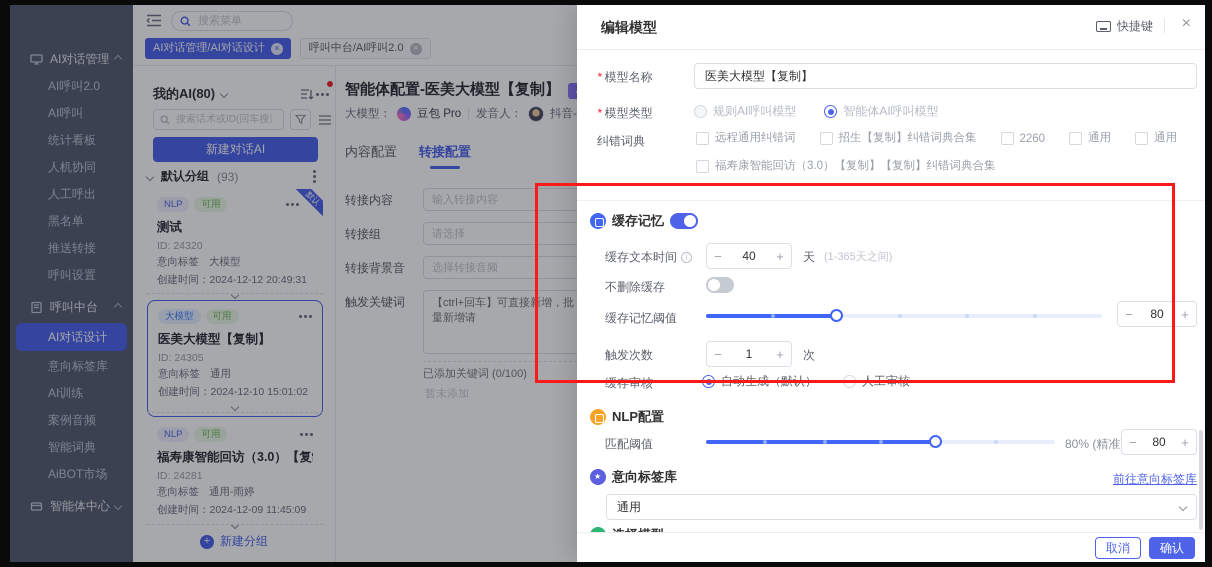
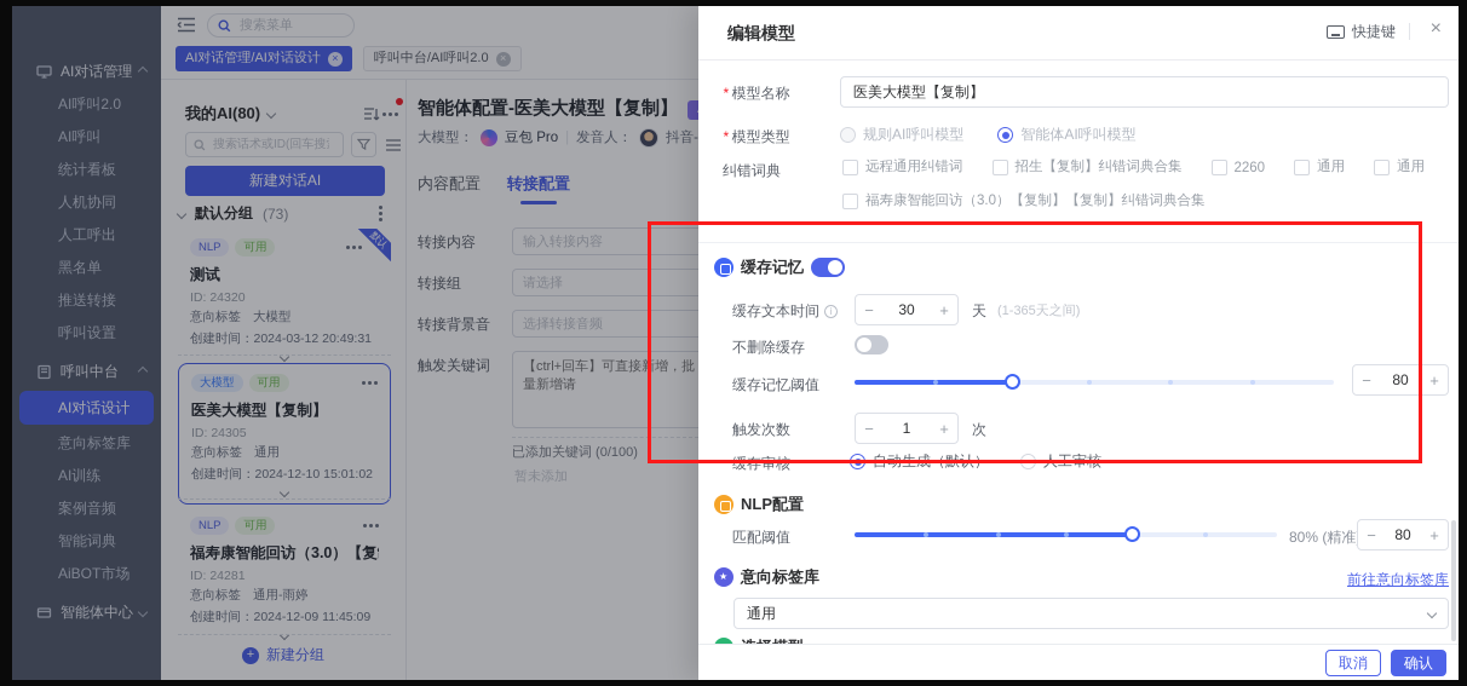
  AI对话管理
  AI呼叫2.0
  AI呼叫
  统计看板
  人机协同
  人工呼出
  黑名单
  推送转接
  呼叫设置
  呼叫中台
  AI对话设计
  意向标签库
  AI训练
  案例音频
  智能词典
  AiBOT市场
  智能体中心
  搜索菜单
  AI对话管理/AI对话设计
  ×
  呼叫中台/AI呼叫2.0
  ×
  我的AI(80)
  搜索话术或ID(回车搜
  新建对话AI
  默认分组
- (93)
+ (73)
  NLP
  可用
  测试
  ID: 24320
  意向标签
  大模型
- 创建时间：2024-12-12 20:49:31
+ 创建时间：2024-03-12 20:49:31
  大模型
  可用
  医美大模型【复制】
  ID: 24305
  意向标签
  通用
  创建时间：2024-12-10 15:01:02
  NLP
  可用
  福寿康智能回访（3.0）【复
  ID: 24281
  意向标签
  通用-雨婷
  创建时间：2024-12-09 11:45:09
  +
  新建分组
  智能体配置-医美大模型【复制】
  大模型：
  豆包 Pro
  发音人：
  内容配置
  转接配置
  转接内容
  输入转接内容
  转接组
  请选择
  转接背景音
  选择转接音频
  触发关键词
  已添加关键词 (0/100)
  暂未添加
  编辑模型
  快捷键
  ×
  * 模型名称
  医美大模型【复制】
  * 模型类型
  规则AI呼叫模型
  智能体AI呼叫模型
  纠错词典
  远程通用纠错词
  招生【复制】纠错词典合集
  2260
  通用
  通用
  福寿康智能回访（3.0）【复制】【复制】纠错词典合集
  缓存记忆
  缓存文本时间
  i
  −
- 40
+ 30
  +
  天
  (1-365天之间)
  不删除缓存
  缓存记忆阈值
  −
  80
  +
  触发次数
  −
  1
  +
  次
  缓存审核
  自动生成（默认）
  人工审核
  NLP配置
  匹配阈值
  80% (精准
  −
  80
  +
  意向标签库
  前往意向标签库
  通用
  取消
  确认
